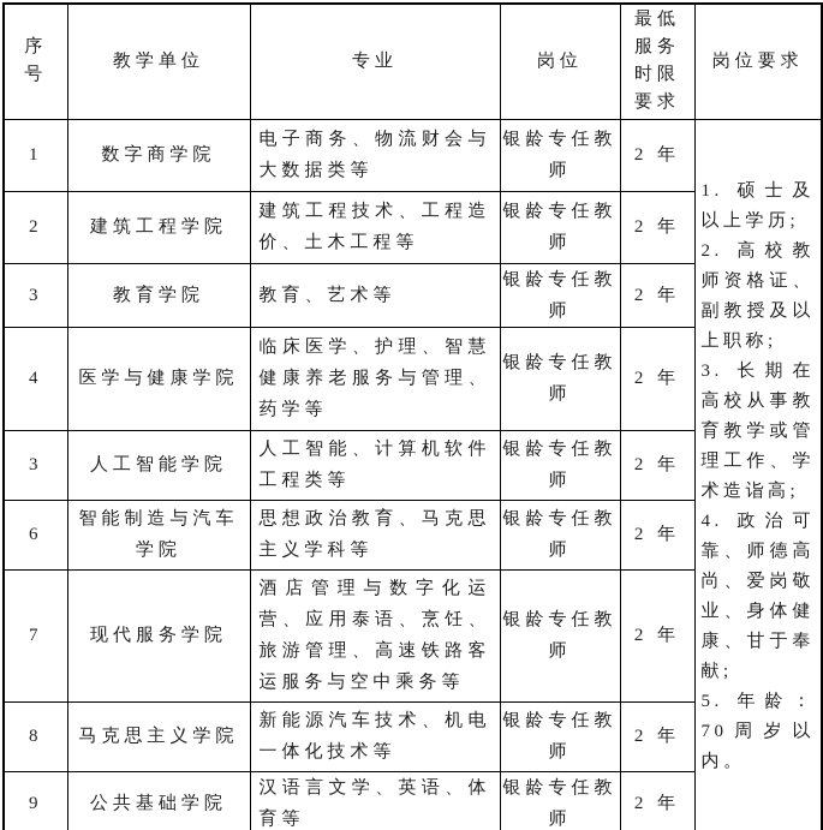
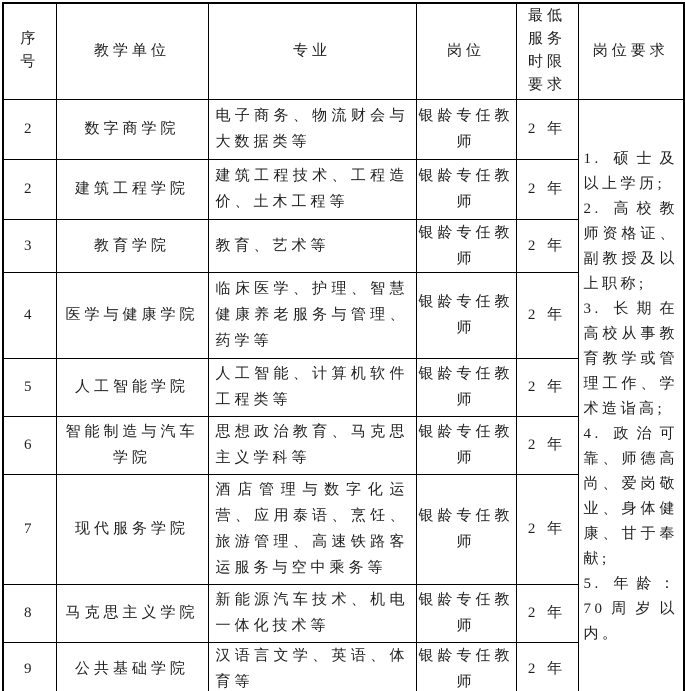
  序号	教学单位	专业	岗位	最低服务时限要求	岗位要求
- 1	数字商学院	电子商务、物流财会与大数据类等	银龄专任教师	2 年	1. 硕士及以上学历; 2. 高校教师资格证、副教授及以上职称; 3. 长期在高校从事教育教学或管理工作、学术造诣高; 4. 政治可靠、师德高尚、爱岗敬业、身体健康、甘于奉献; 5. 年龄：70周岁以内。
+ 2	数字商学院	电子商务、物流财会与大数据类等	银龄专任教师	2 年	1. 硕士及以上学历; 2. 高校教师资格证、副教授及以上职称; 3. 长期在高校从事教育教学或管理工作、学术造诣高; 4. 政治可靠、师德高尚、爱岗敬业、身体健康、甘于奉献; 5. 年龄：70周岁以内。
  2	建筑工程学院	建筑工程技术、工程造价、土木工程等	银龄专任教师	2 年
  3	教育学院	教育、艺术等	银龄专任教师	2 年
  4	医学与健康学院	临床医学、护理、智慧健康养老服务与管理、药学等	银龄专任教师	2 年
- 3	人工智能学院	人工智能、计算机软件工程类等	银龄专任教师	2 年
+ 5	人工智能学院	人工智能、计算机软件工程类等	银龄专任教师	2 年
  6	智能制造与汽车学院	思想政治教育、马克思主义学科等	银龄专任教师	2 年
  7	现代服务学院	酒店管理与数字化运营、应用泰语、烹饪、旅游管理、高速铁路客运服务与空中乘务等	银龄专任教师	2 年
  8	马克思主义学院	新能源汽车技术、机电一体化技术等	银龄专任教师	2 年
  9	公共基础学院	汉语言文学、英语、体育等	银龄专任教师	2 年
